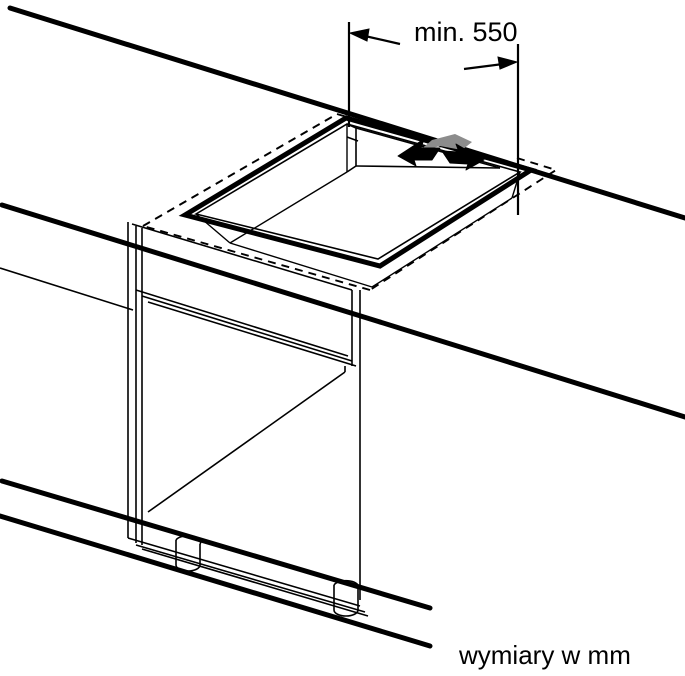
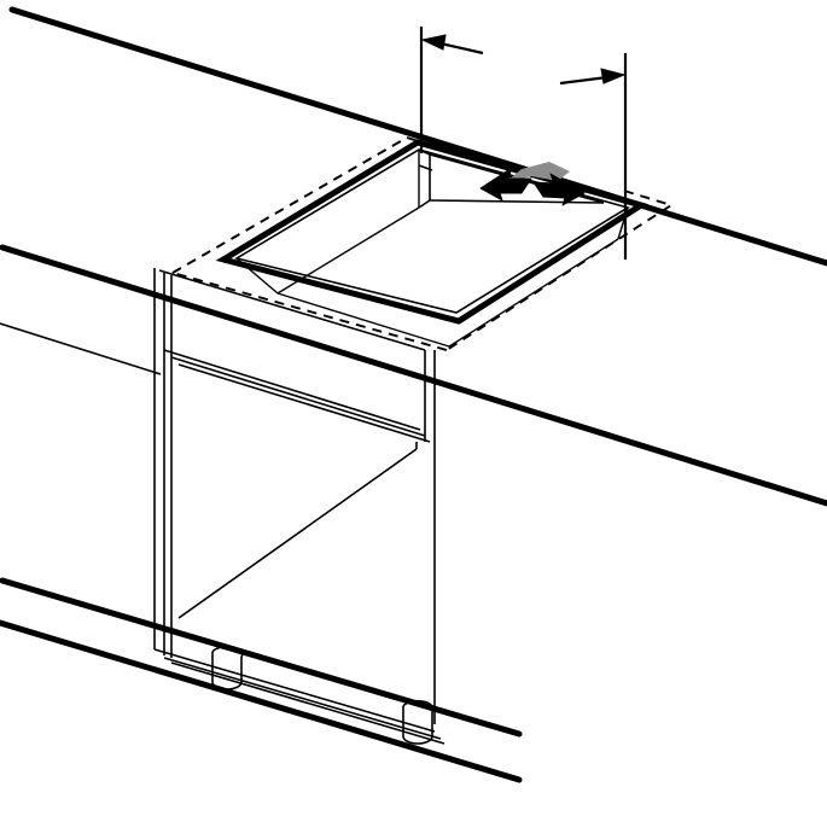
- min. 550
- wymiary w mm
